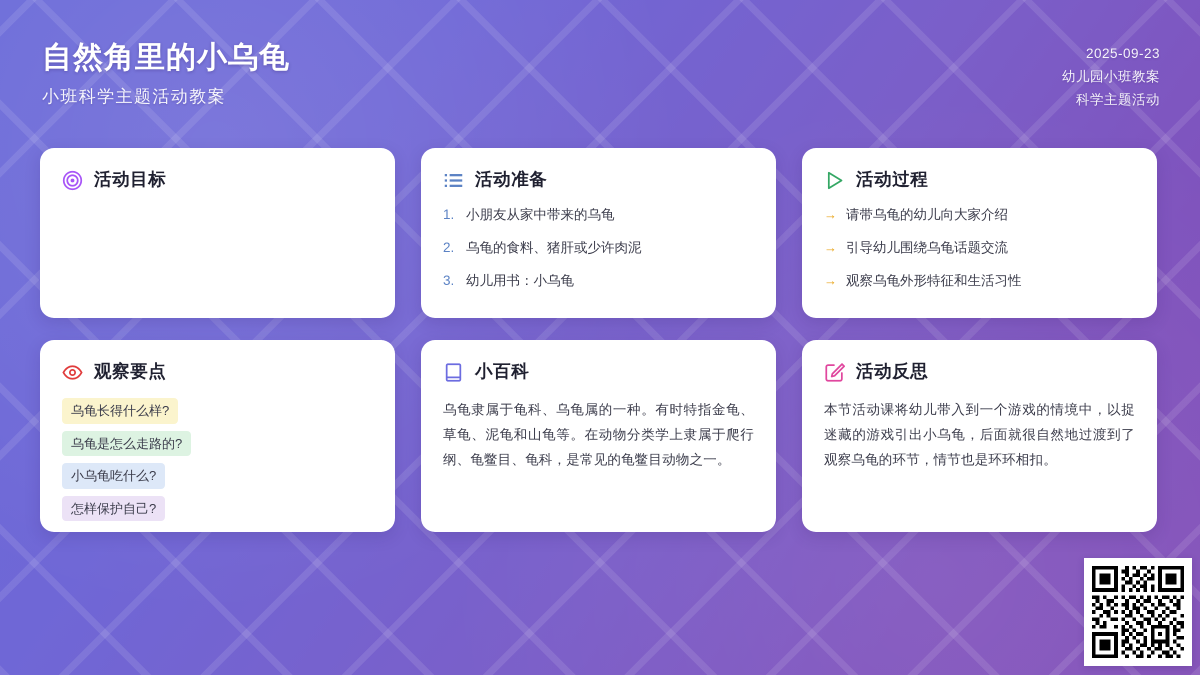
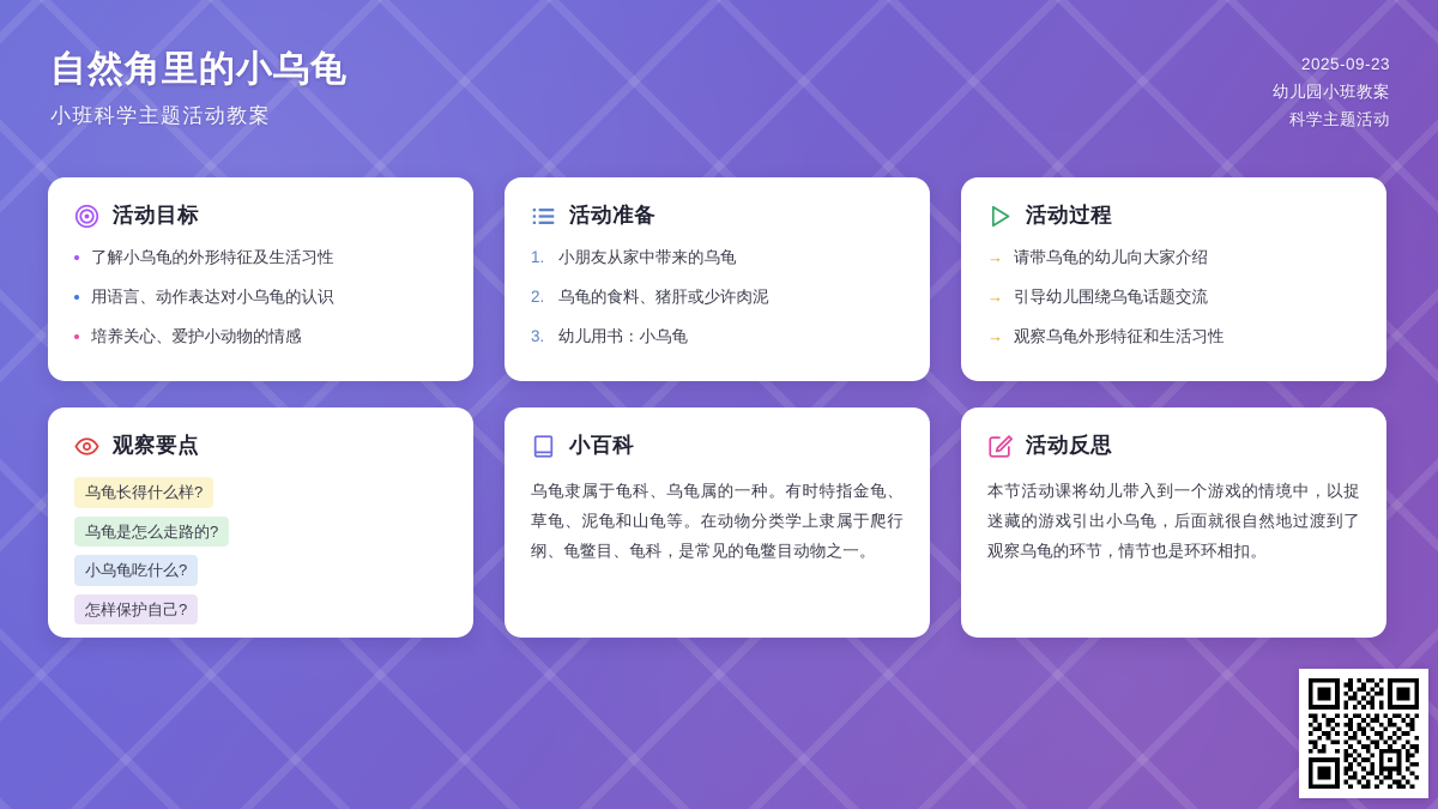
  自然角里的小乌龟
  小班科学主题活动教案
  2025-09-23
  幼儿园小班教案
  科学主题活动
  活动目标
+ 了解小乌龟的外形特征及生活习性
+ 用语言、动作表达对小乌龟的认识
+ 培养关心、爱护小动物的情感
  活动准备
  1.
  小朋友从家中带来的乌龟
  2.
  乌龟的食料、猪肝或少许肉泥
  3.
  幼儿用书：小乌龟
  活动过程
  →
  请带乌龟的幼儿向大家介绍
  →
  引导幼儿围绕乌龟话题交流
  →
  观察乌龟外形特征和生活习性
  观察要点
  乌龟长得什么样?
  乌龟是怎么走路的?
  小乌龟吃什么?
  怎样保护自己?
  小百科
  乌龟隶属于龟科、乌龟属的一种。有时特指金龟、草龟、泥龟和山龟等。在动物分类学上隶属于爬行纲、龟鳖目、龟科，是常见的龟鳖目动物之一。
  活动反思
  本节活动课将幼儿带入到一个游戏的情境中，以捉迷藏的游戏引出小乌龟，后面就很自然地过渡到了观察乌龟的环节，情节也是环环相扣。
